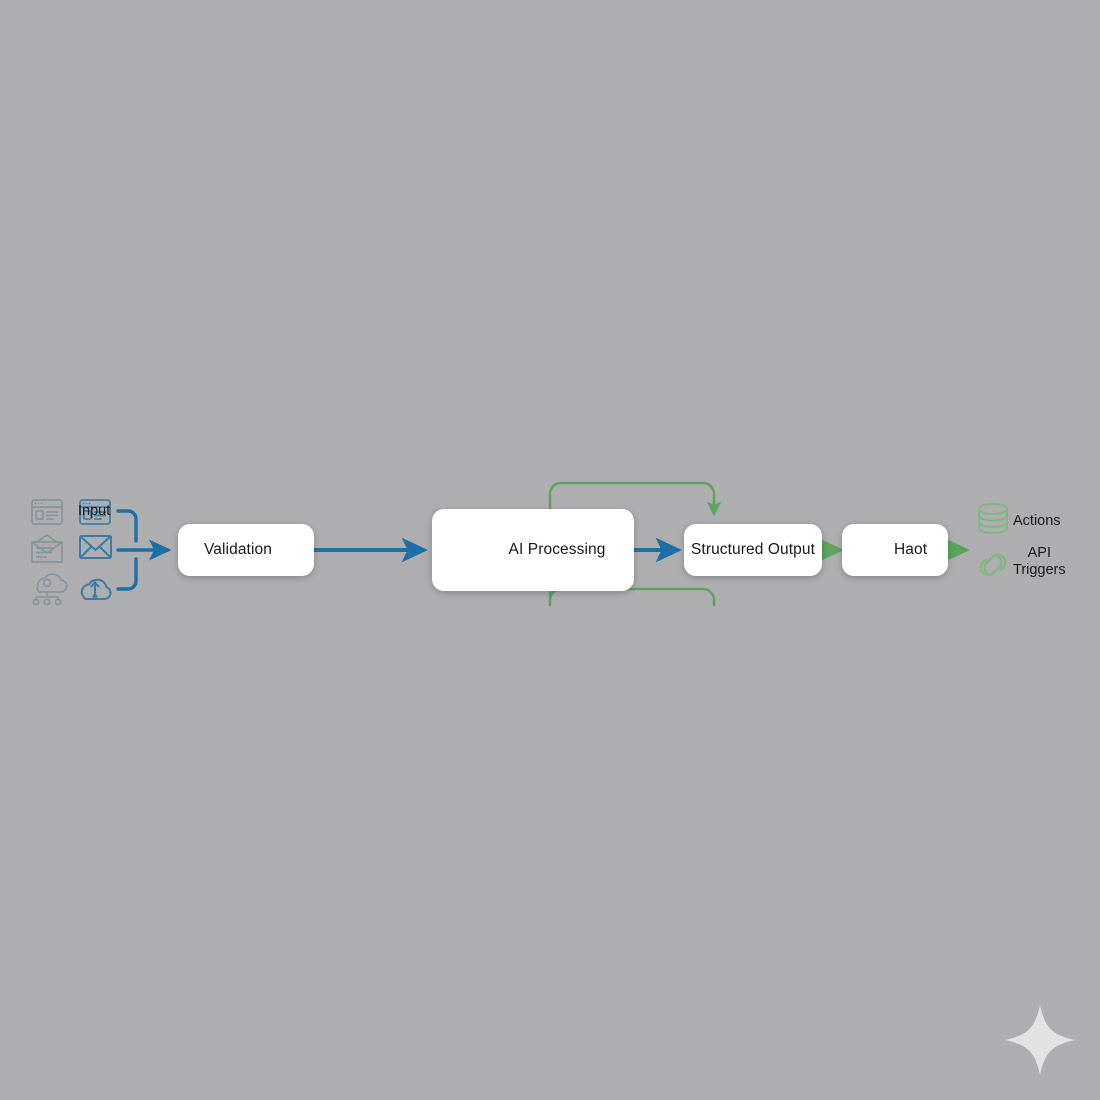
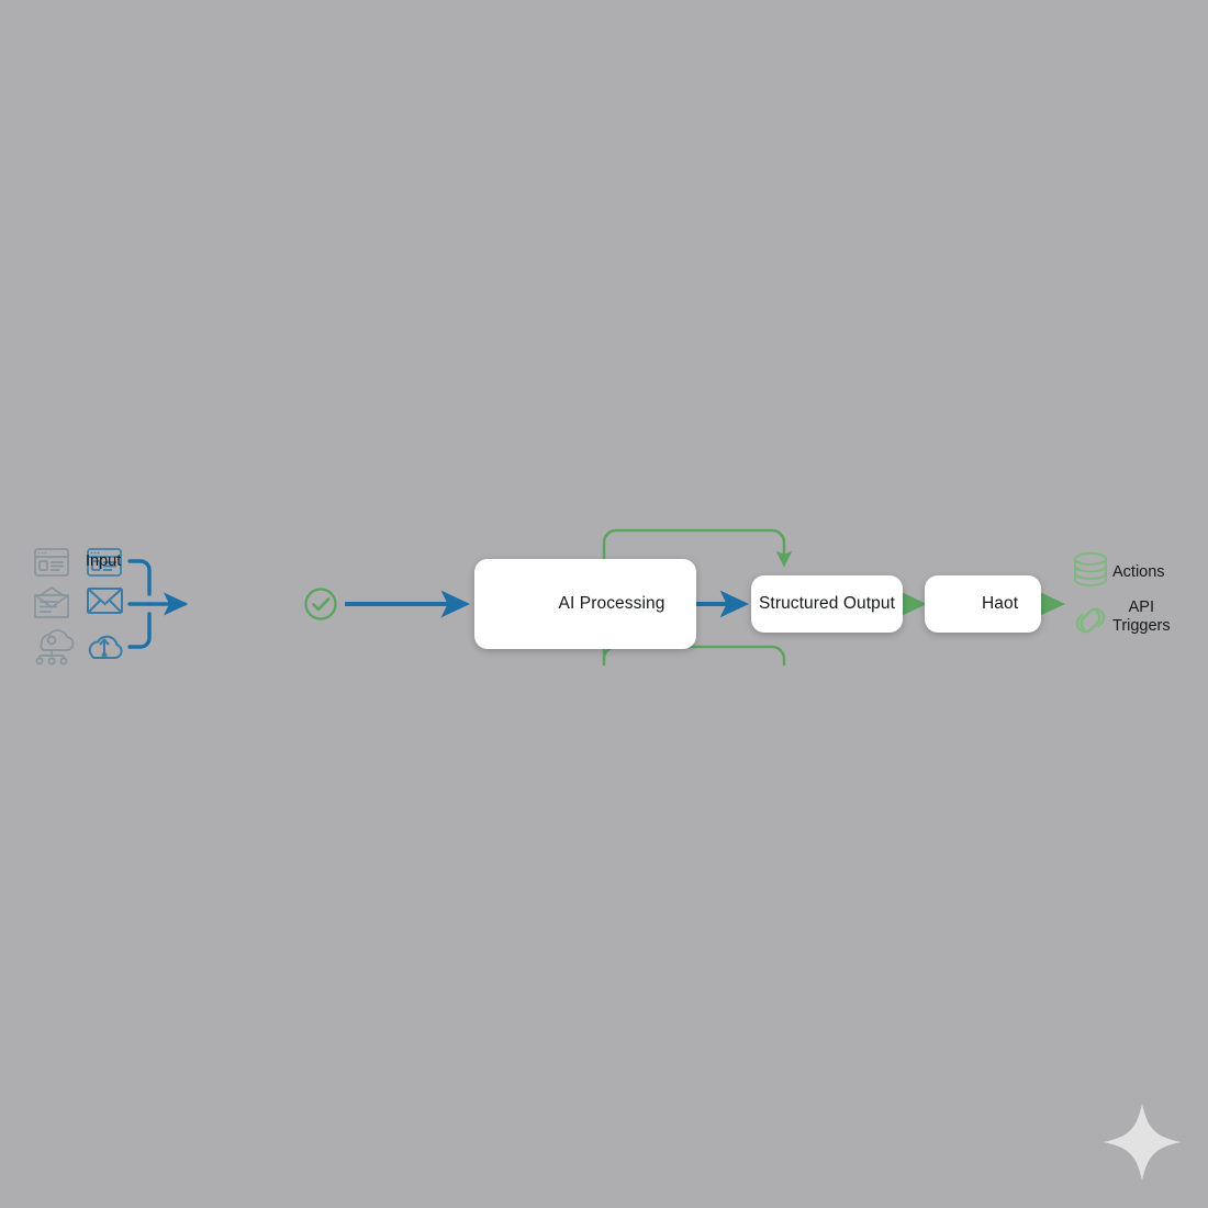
- Validation
  AI Processing
  Structured Output
  Haot
  Input
  Actions
  API
  Triggers
